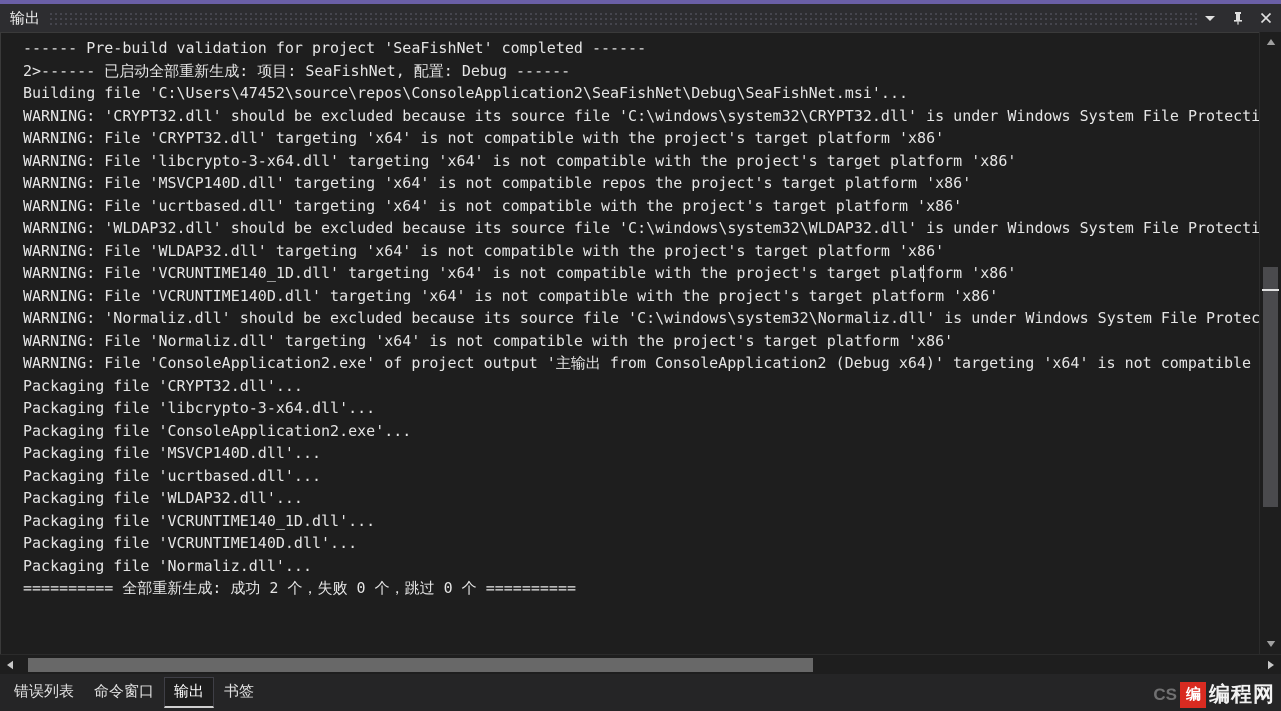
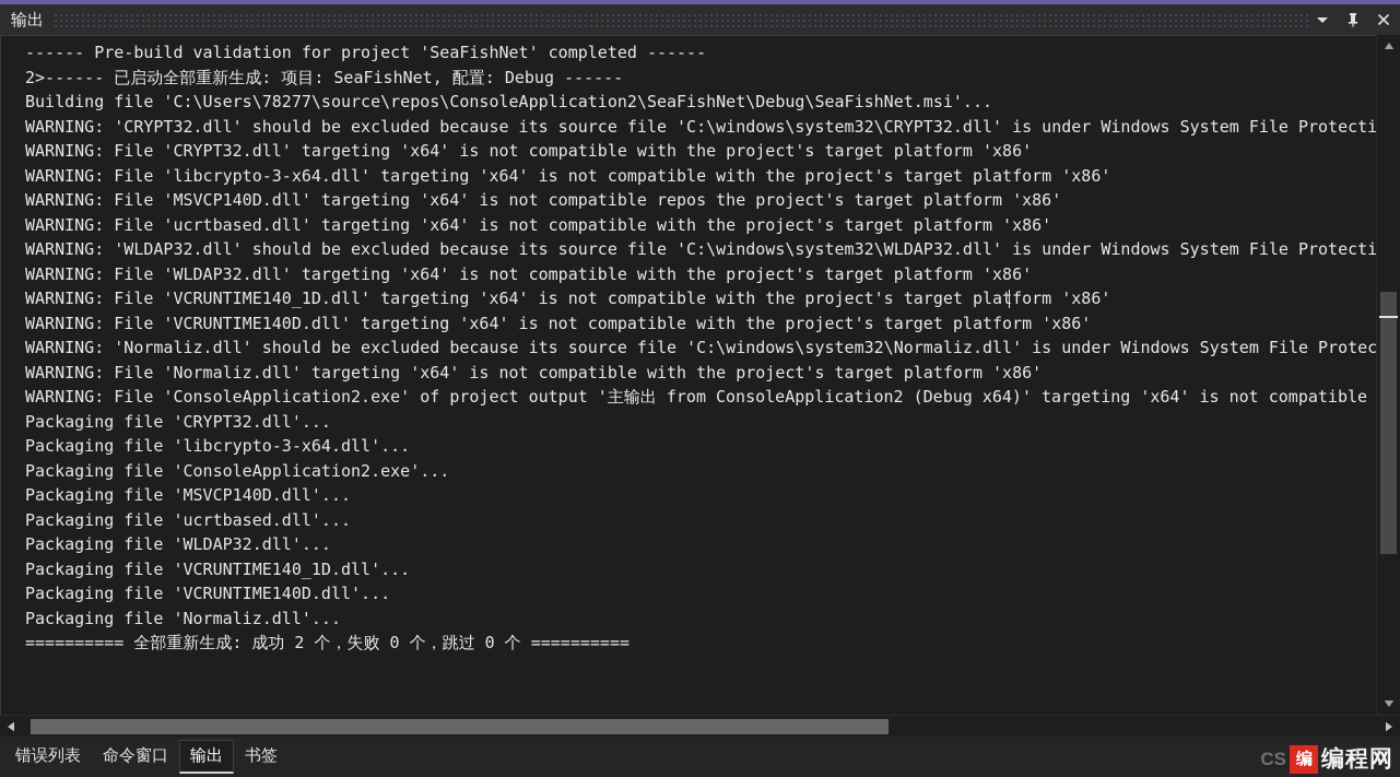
  输出
  ------ Pre-build validation for project 'SeaFishNet' completed ------
  2>------ 已启动全部重新生成: 项目: SeaFishNet, 配置: Debug ------
- Building file 'C:\Users\47452\source\repos\ConsoleApplication2\SeaFishNet\Debug\SeaFishNet.msi'...
+ Building file 'C:\Users\78277\source\repos\ConsoleApplication2\SeaFishNet\Debug\SeaFishNet.msi'...
  WARNING: 'CRYPT32.dll' should be excluded because its source file 'C:\windows\system32\CRYPT32.dll' is under Windows System File Protecti
  WARNING: File 'CRYPT32.dll' targeting 'x64' is not compatible with the project's target platform 'x86'
  WARNING: File 'libcrypto-3-x64.dll' targeting 'x64' is not compatible with the project's target platform 'x86'
  WARNING: File 'MSVCP140D.dll' targeting 'x64' is not compatible repos the project's target platform 'x86'
  WARNING: File 'ucrtbased.dll' targeting 'x64' is not compatible with the project's target platform 'x86'
  WARNING: 'WLDAP32.dll' should be excluded because its source file 'C:\windows\system32\WLDAP32.dll' is under Windows System File Protecti
  WARNING: File 'WLDAP32.dll' targeting 'x64' is not compatible with the project's target platform 'x86'
  WARNING: File 'VCRUNTIME140_1D.dll' targeting 'x64' is not compatible with the project's target platform 'x86'
  WARNING: File 'VCRUNTIME140D.dll' targeting 'x64' is not compatible with the project's target platform 'x86'
  WARNING: 'Normaliz.dll' should be excluded because its source file 'C:\windows\system32\Normaliz.dll' is under Windows System File Protec
  WARNING: File 'Normaliz.dll' targeting 'x64' is not compatible with the project's target platform 'x86'
  WARNING: File 'ConsoleApplication2.exe' of project output '主输出 from ConsoleApplication2 (Debug x64)' targeting 'x64' is not compatible
  Packaging file 'CRYPT32.dll'...
  Packaging file 'libcrypto-3-x64.dll'...
  Packaging file 'ConsoleApplication2.exe'...
  Packaging file 'MSVCP140D.dll'...
  Packaging file 'ucrtbased.dll'...
  Packaging file 'WLDAP32.dll'...
  Packaging file 'VCRUNTIME140_1D.dll'...
  Packaging file 'VCRUNTIME140D.dll'...
  Packaging file 'Normaliz.dll'...
  ========== 全部重新生成: 成功 2 个，失败 0 个，跳过 0 个 ==========
  错误列表
  命令窗口
  输出
  书签
  CS
  编
  编程网
